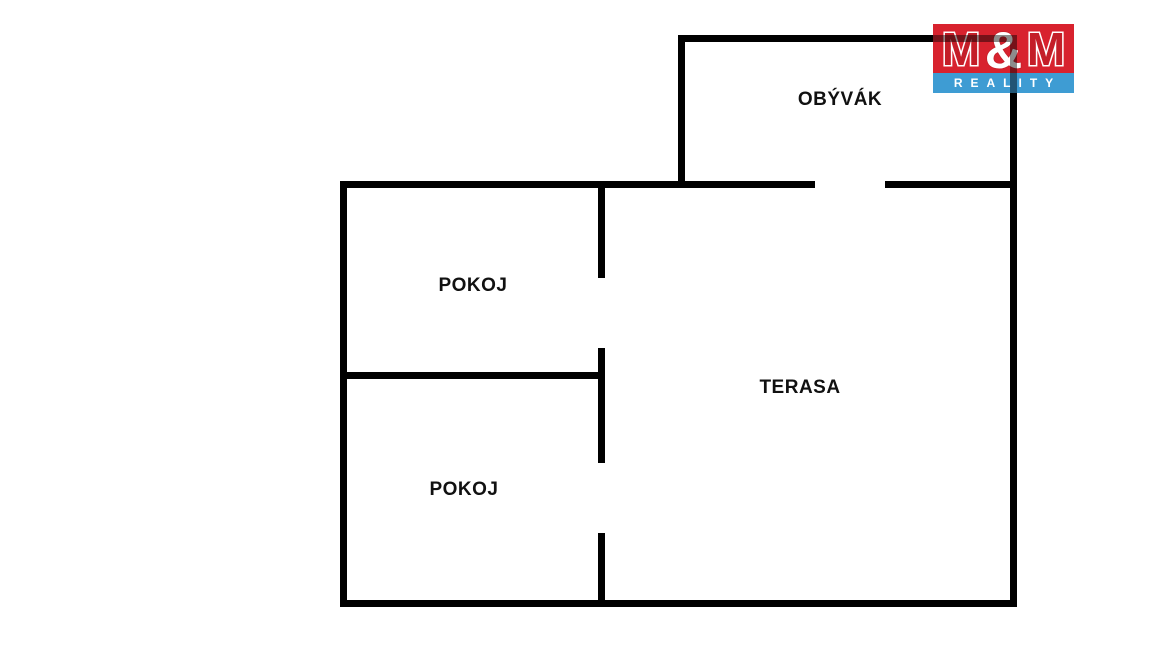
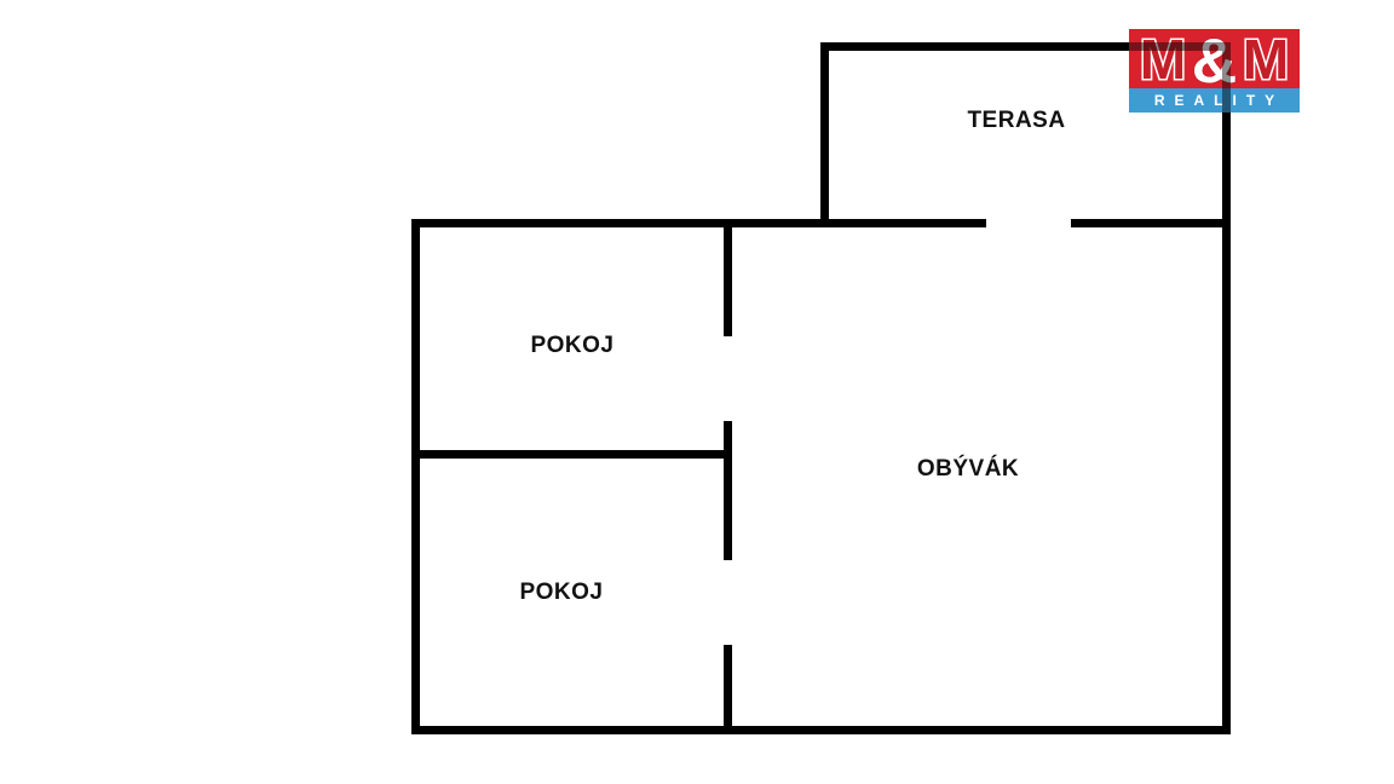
- OBÝVÁK
+ TERASA
  POKOJ
- TERASA
+ OBÝVÁK
  POKOJ
  M
  M
  &
  REALITY
